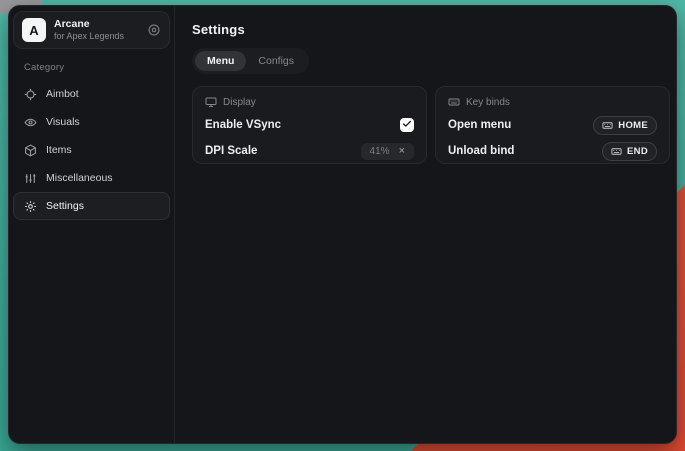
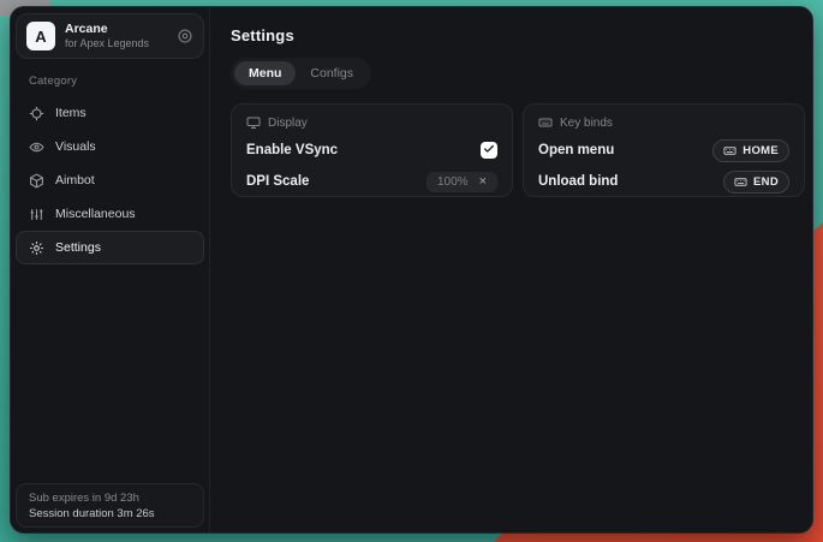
  A
  Arcane
  for Apex Legends
  Category
- Aimbot
+ Items
  Visuals
- Items
+ Aimbot
  Miscellaneous
  Settings
+ Sub expires in 9d 23h
+ Session duration 3m 26s
  Settings
  Menu
  Configs
  Display
  Enable VSync
  DPI Scale
- 41%
+ 100%
  ×
  Key binds
  Open menu
  HOME
  Unload bind
  END
